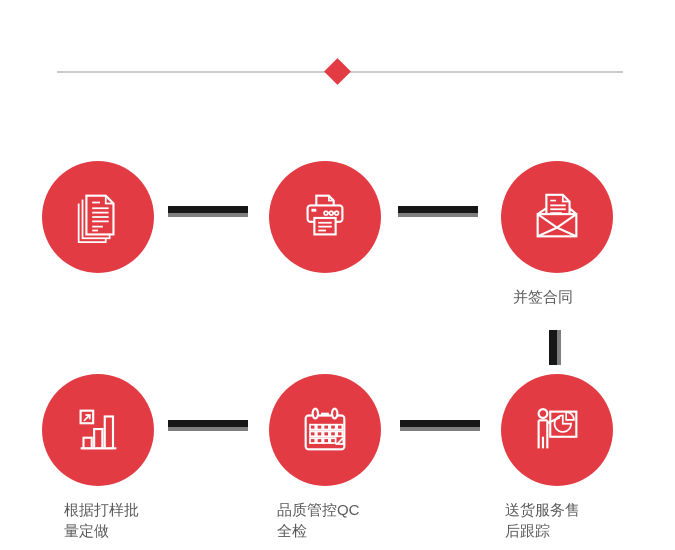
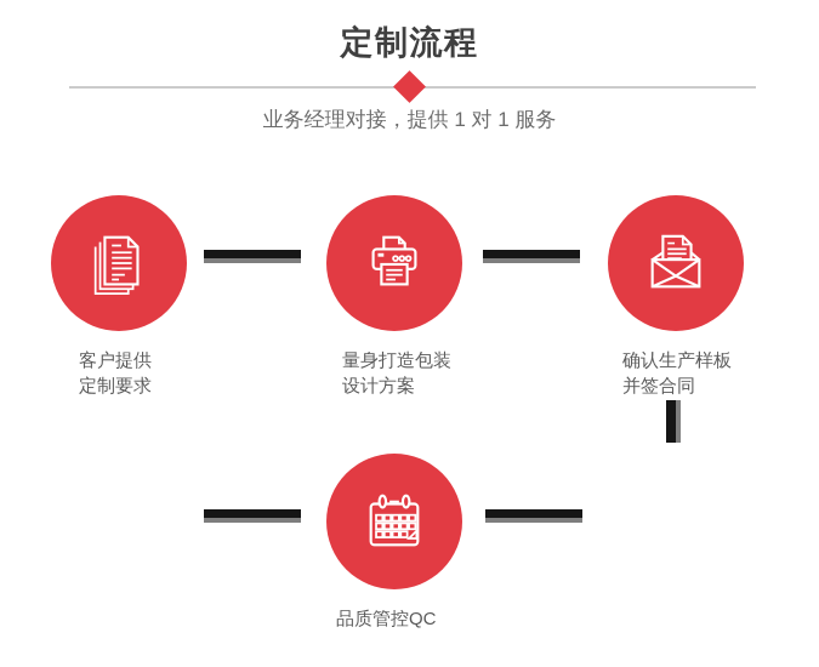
+ 定制流程
+ 业务经理对接，提供 1 对 1 服务
+ 客户提供
+ 定制要求
+ 量身打造包装
+ 设计方案
+ 确认生产样板
  并签合同
- 根据打样批
- 量定做
  品质管控QC
- 全检
- 送货服务售
- 后跟踪
